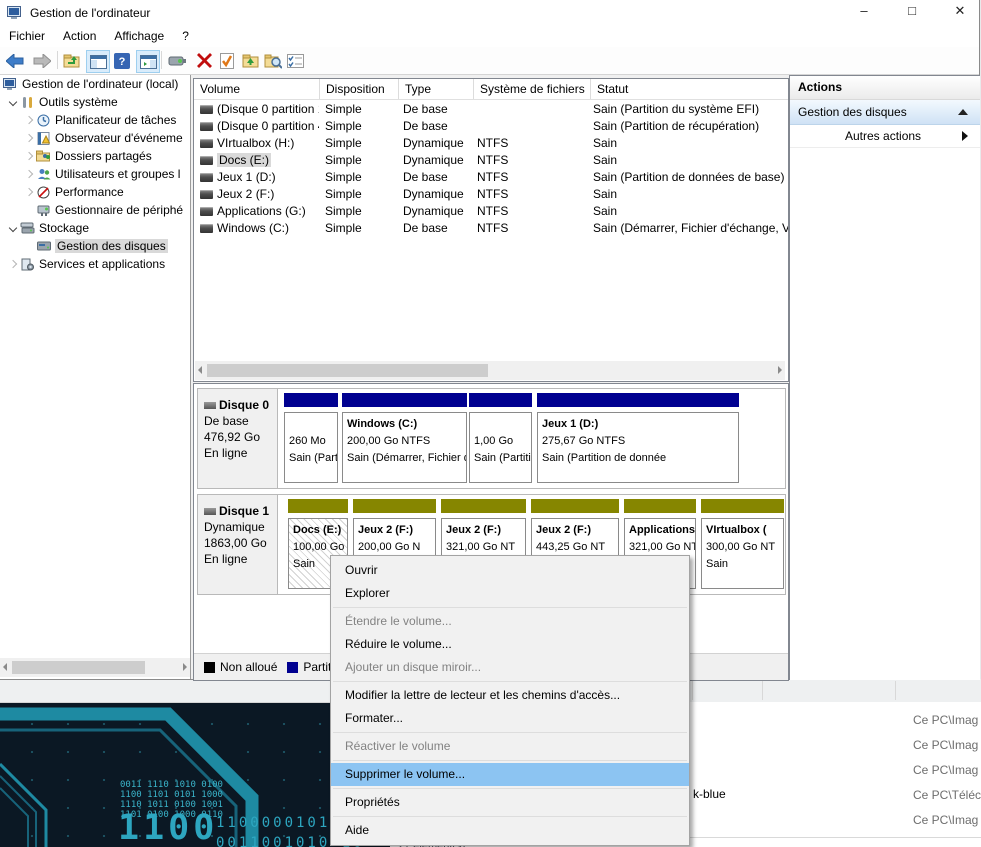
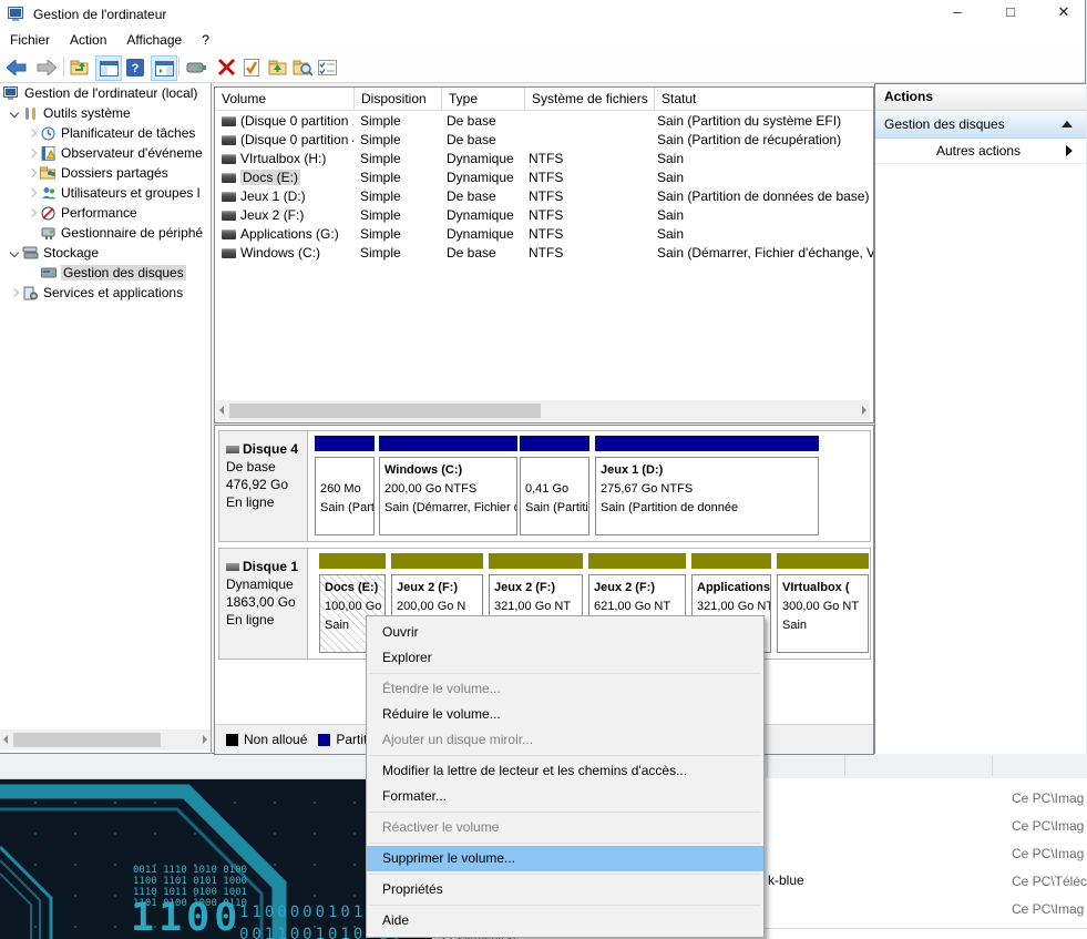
  0011 1110 1010 0100
  1100 1101 0101 1000
  1110 1011 0100 1001
  1101 0100 1000 0110
  1100
  1100000101
  0011001010
  Ce PC\Imag
  Ce PC\Imag
  Ce PC\Imag
  Ce PC\Téléc
  Ce PC\Imag
  k-blue
  27 élément(s)
  Gestion de l'ordinateur
  –
  □
  ✕
  Fichier
  Action
  Affichage
  ?
  ?
  Gestion de l'ordinateur (local)
  Outils système
  Planificateur de tâches
  Observateur d'événeme
  Dossiers partagés
  Utilisateurs et groupes l
  Performance
  Gestionnaire de périphé
  Stockage
  Gestion des disques
  Services et applications
  Volume
  Disposition
  Type
  Système de fichiers
  Statut
  (Disque 0 partition
  Simple
  De base
  Sain (Partition du système EFI)
  (Disque 0 partition
  Simple
  De base
  Sain (Partition de récupération)
  VIrtualbox (H:)
  Simple
  Dynamique
  NTFS
  Sain
  Docs (E:)
  Simple
  Dynamique
  NTFS
  Sain
  Jeux 1 (D:)
  Simple
  De base
  NTFS
  Sain (Partition de données de base)
  Jeux 2 (F:)
  Simple
  Dynamique
  NTFS
  Sain
  Applications (G:)
  Simple
  Dynamique
  NTFS
  Sain
  Windows (C:)
  Simple
  De base
  NTFS
  Sain (Démarrer, Fichier d'échange, V
- Disque 0
+ Disque 4
  De base
  476,92 Go
  En ligne
  260 Mo
  Sain (Part
  Windows (C:)
  200,00 Go NTFS
  Sain (Démarrer, Fichier
- 1,00 Go
+ 0,41 Go
  Sain (Partiti
  Jeux 1 (D:)
  275,67 Go NTFS
  Sain (Partition de donnée
  Disque 1
  Dynamique
  1863,00 Go
  En ligne
  Docs (E:)
  100,00 Go
  Sain
  Jeux 2 (F:)
  200,00 Go N
  Jeux 2 (F:)
  321,00 Go NT
  Jeux 2 (F:)
- 443,25 Go NT
+ 621,00 Go NT
  Applications
  321,00 Go NT
  VIrtualbox (
  300,00 Go NT
  Sain
  Non alloué
  Actions
  Gestion des disques
  Autres actions
  Ouvrir
  Explorer
  Étendre le volume...
  Réduire le volume...
  Ajouter un disque miroir...
  Modifier la lettre de lecteur et les chemins d'accès...
  Formater...
  Réactiver le volume
  Supprimer le volume...
  Propriétés
  Aide
